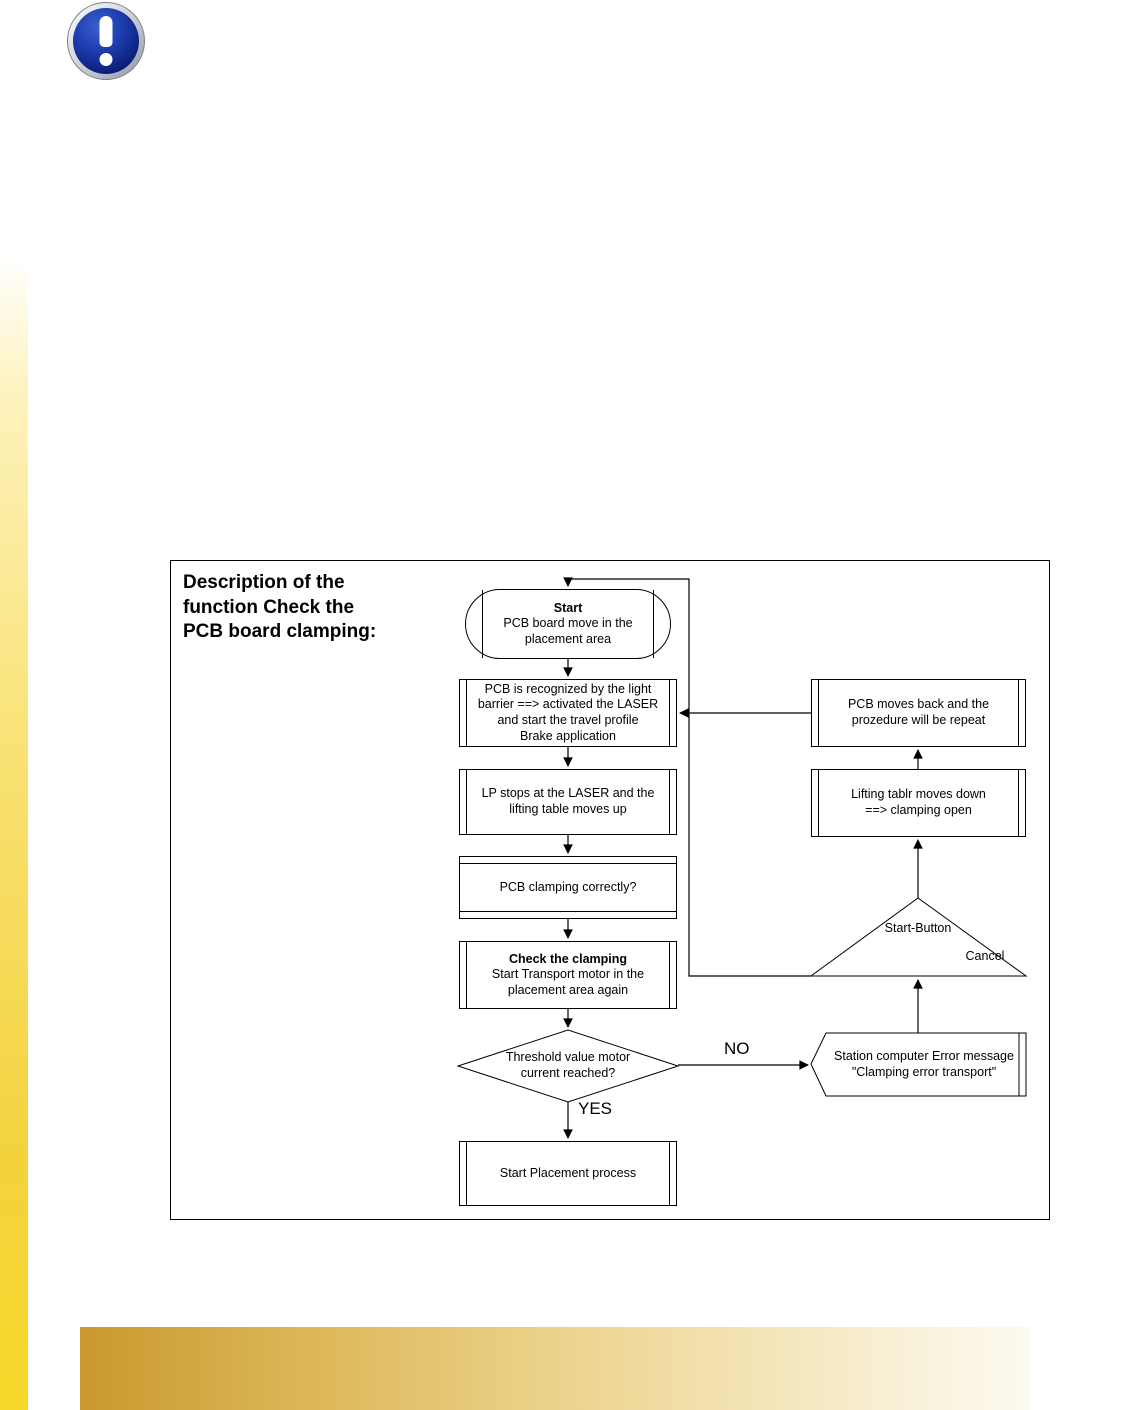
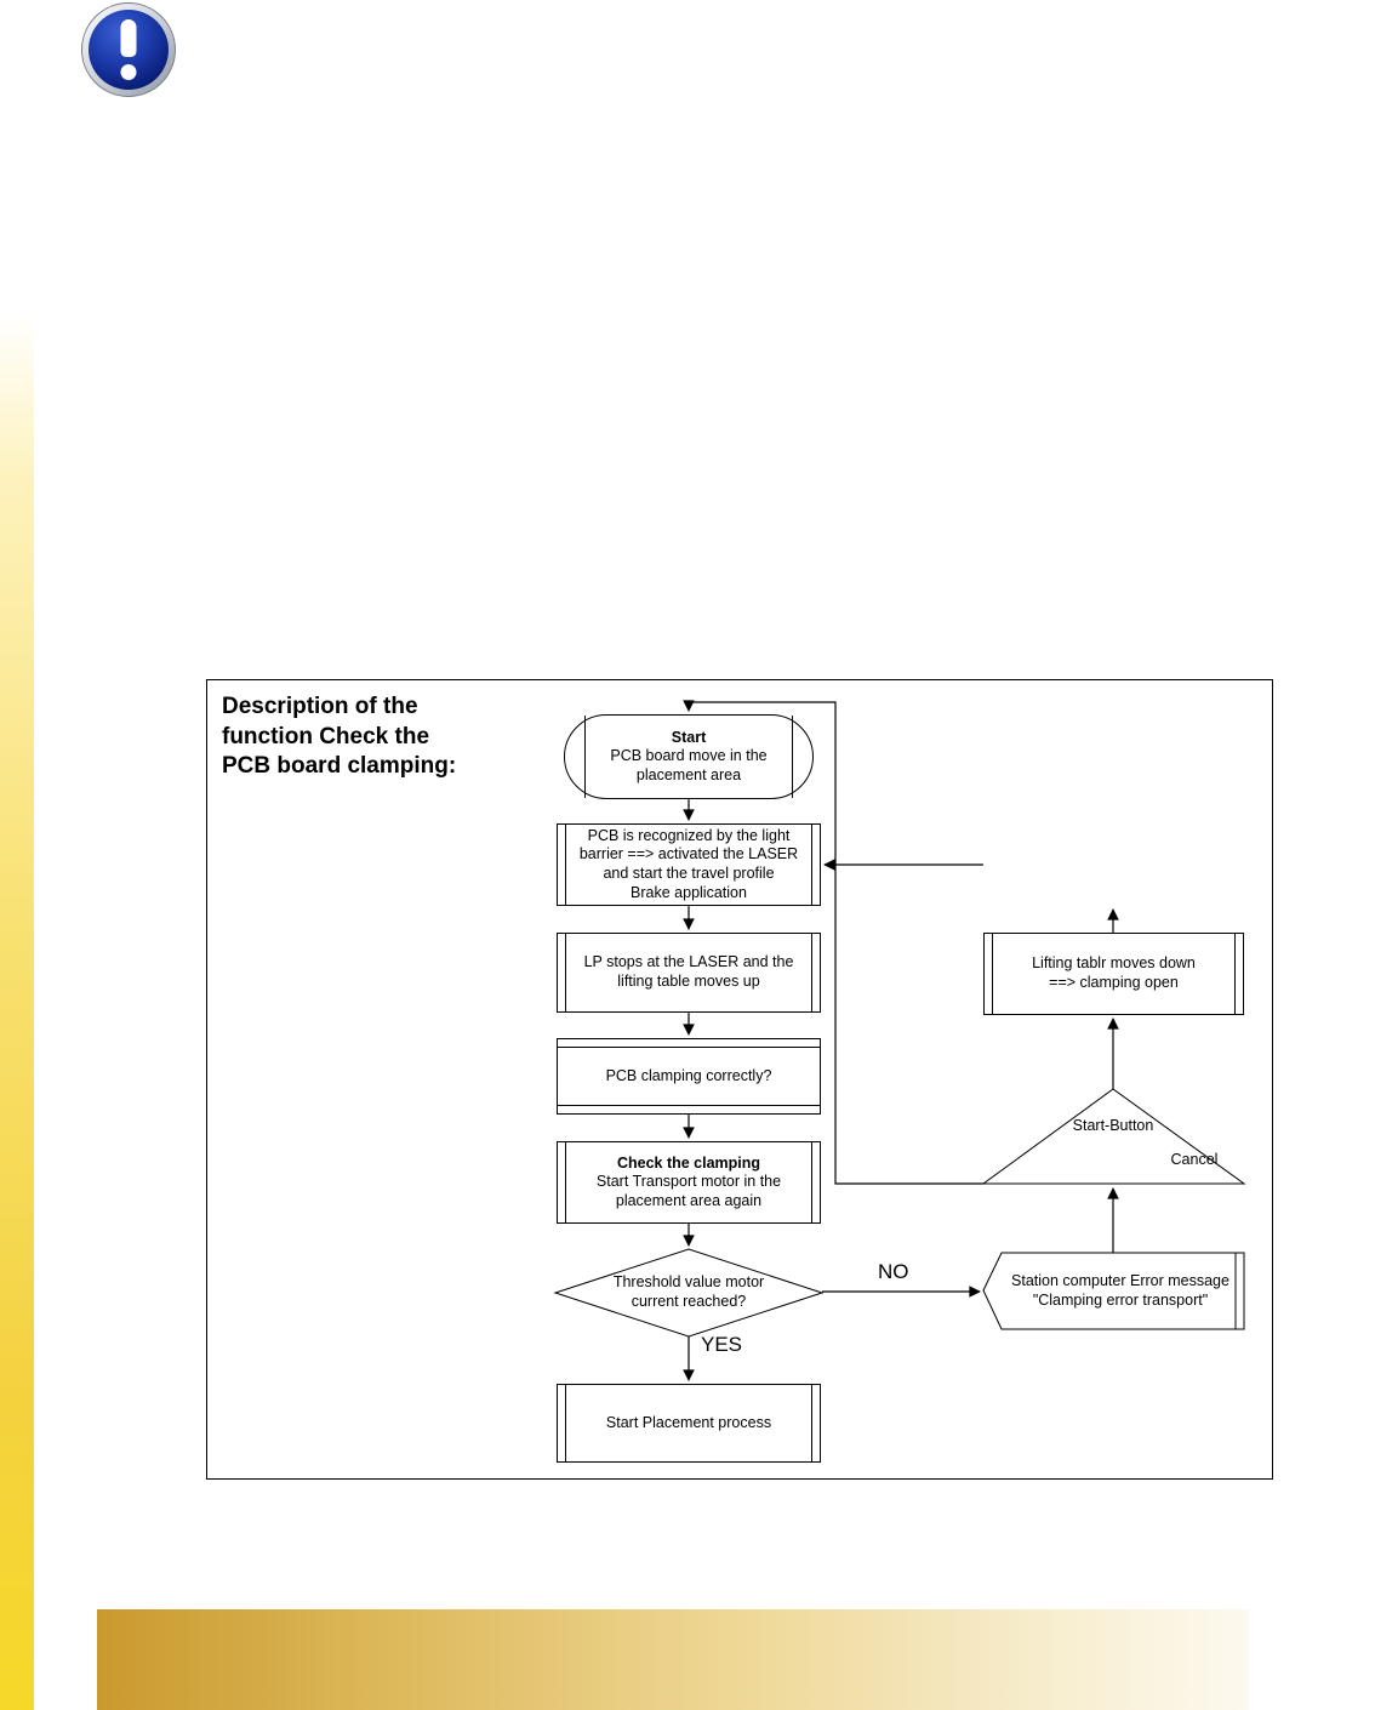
  Description of the
  function Check the
  PCB board clamping:
  Start
  PCB board move in the
  placement area
  PCB is recognized by the light
  barrier ==> activated the LASER
  and start the travel profile
  Brake application
  LP stops at the LASER and the
  lifting table moves up
  PCB clamping correctly?
  Check the clamping
  Start Transport motor in the
  placement area again
  Start Placement process
- PCB moves back and the
- prozedure will be repeat
  Lifting tablr moves down
  ==> clamping open
  Threshold value motor
  current reached?
  Station computer Error message
  "Clamping error transport"
  Start-Button
  Cancel
  YES
  NO
